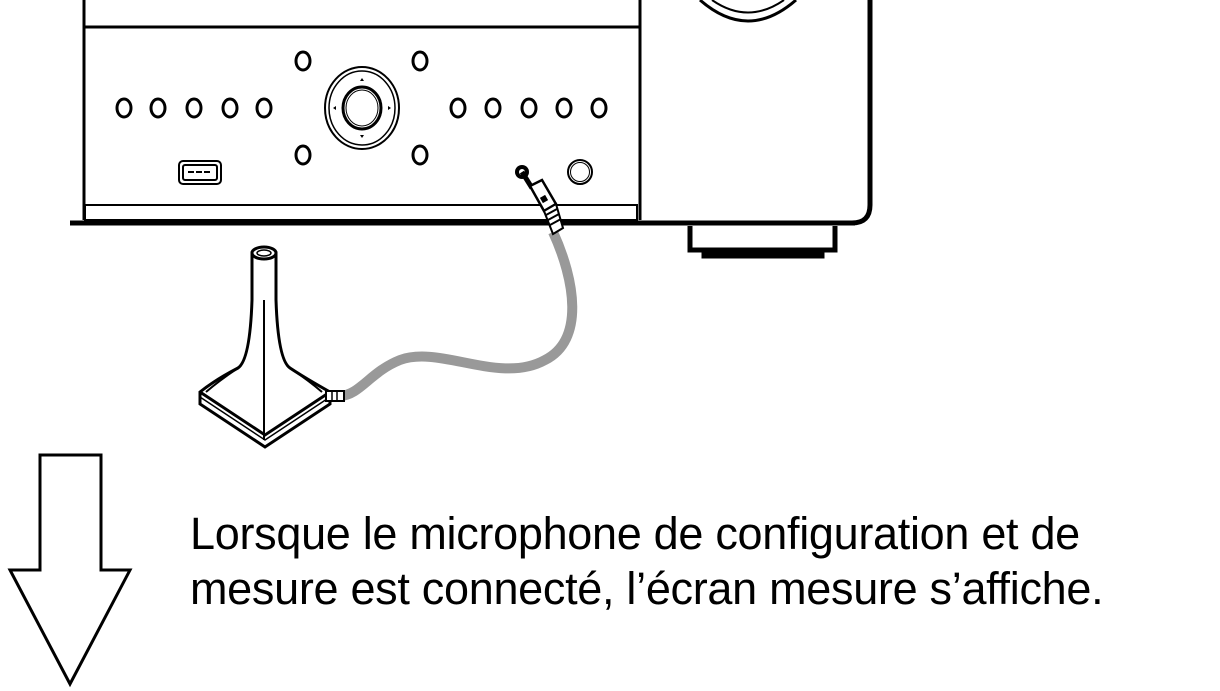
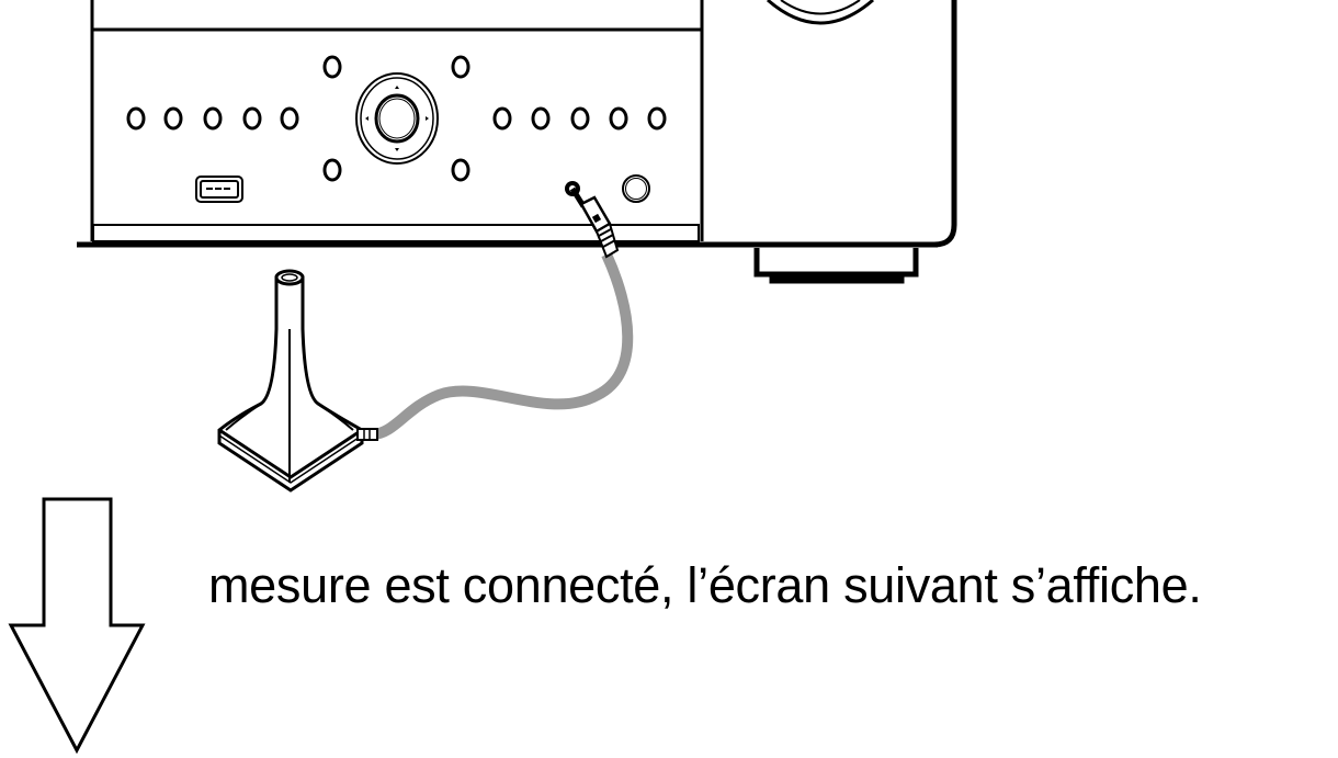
- Lorsque le microphone de configuration et de
- mesure est connecté, l’écran mesure s’affiche.
+ mesure est connecté, l’écran suivant s’affiche.
